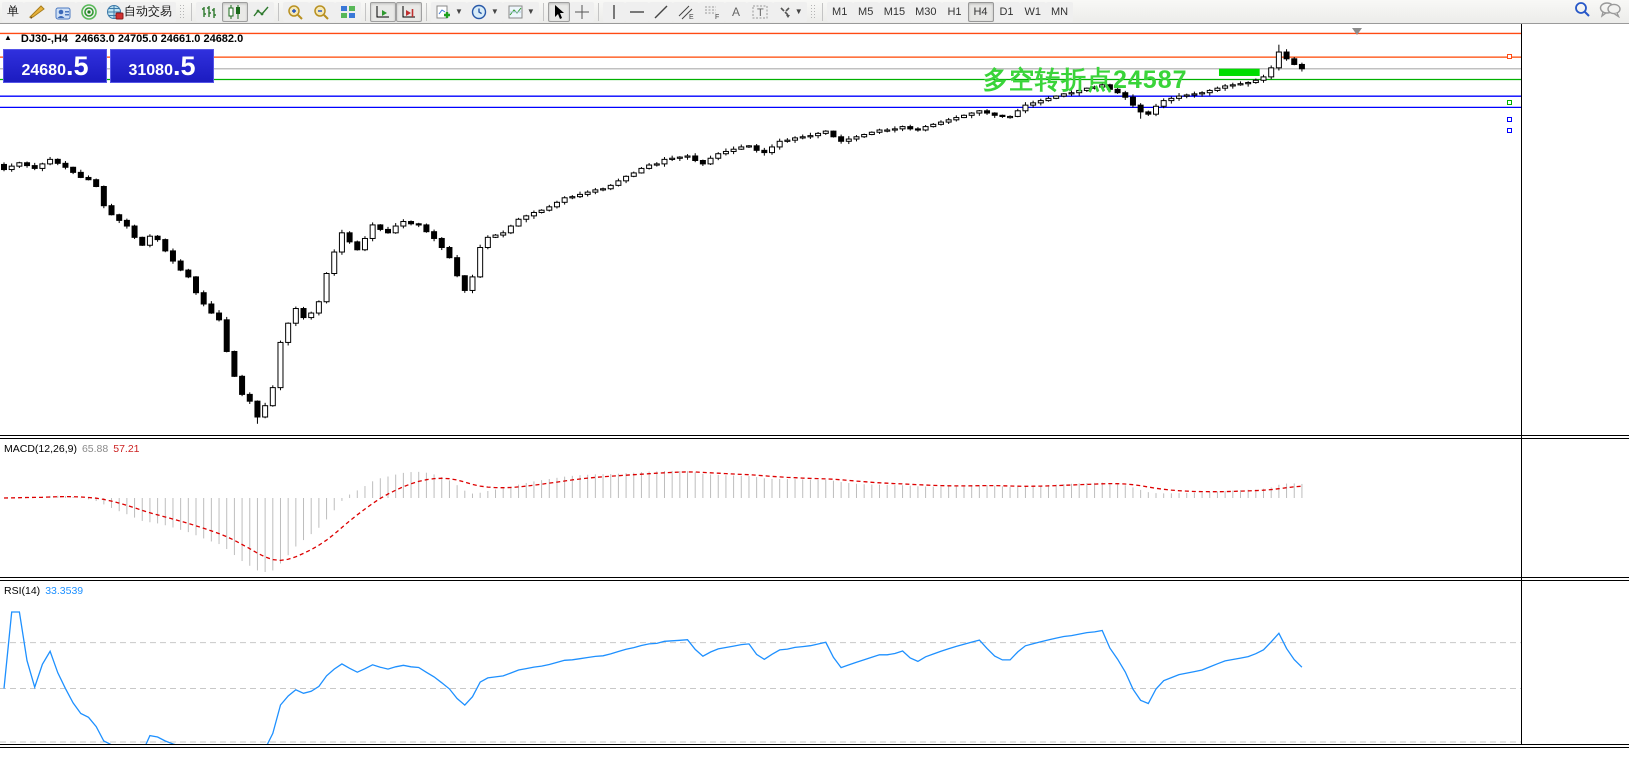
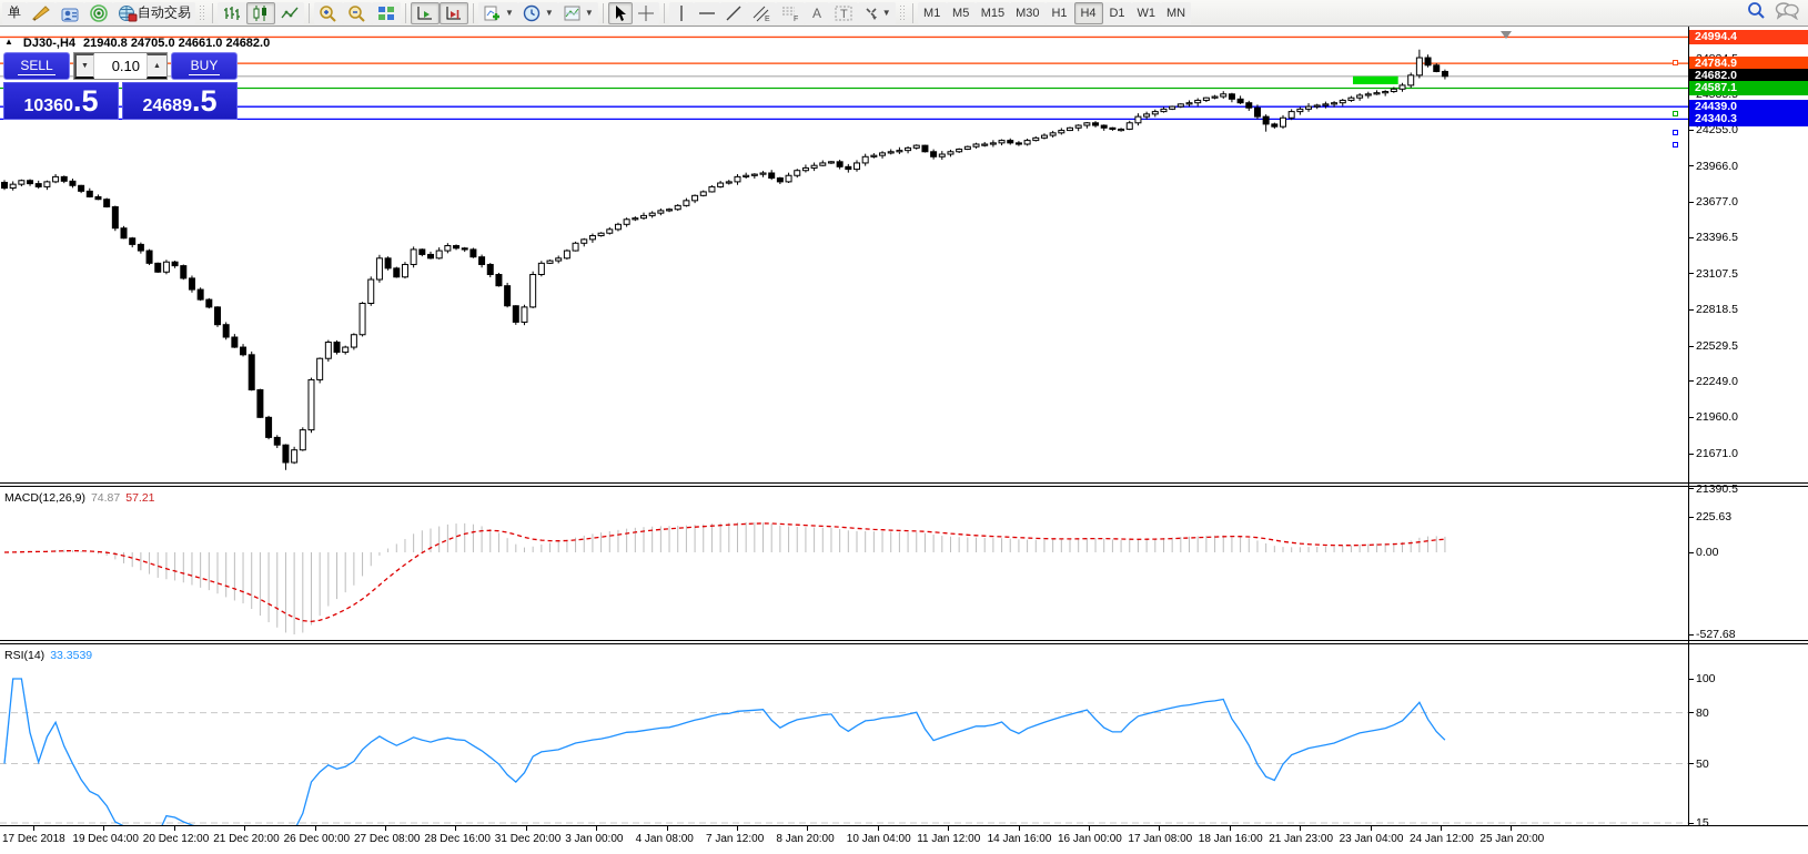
  单
  自动交易
  ▼
  ▼
  ▼
  A
  T
  ▼
  M1
  M5
  M15
  M30
  H1
  H4
  D1
  W1
  MN
  ▲
  DJ30-,H4
- 24663.0 24705.0 24661.0 24682.0
+ 21940.8 24705.0 24661.0 24682.0
+ SELL
+ 0.10
+ BUY
- 24680
+ 10360
  .5
- 31080
+ 24689
  .5
- 多空转折点24587
- MACD(12,26,9) 65.88 57.21
+ MACD(12,26,9) 74.87 57.21
  RSI(14) 33.3539
+ 24255.0
+ 23966.0
+ 23677.0
+ 23396.5
+ 23107.5
+ 22818.5
+ 22529.5
+ 22249.0
+ 21960.0
+ 21671.0
+ 21390.5
+ 225.63
+ 0.00
+ -527.68
+ 100
+ 80
+ 50
+ 15
+ 24994.4
+ 24784.9
+ 24682.0
+ 24587.1
+ 24439.0
+ 24340.3
+ 17 Dec 2018
+ 19 Dec 04:00
+ 20 Dec 12:00
+ 21 Dec 20:00
+ 26 Dec 00:00
+ 27 Dec 08:00
+ 28 Dec 16:00
+ 31 Dec 20:00
+ 3 Jan 00:00
+ 4 Jan 08:00
+ 7 Jan 12:00
+ 8 Jan 20:00
+ 10 Jan 04:00
+ 11 Jan 12:00
+ 14 Jan 16:00
+ 16 Jan 00:00
+ 17 Jan 08:00
+ 18 Jan 16:00
+ 21 Jan 23:00
+ 23 Jan 04:00
+ 24 Jan 12:00
+ 25 Jan 20:00
